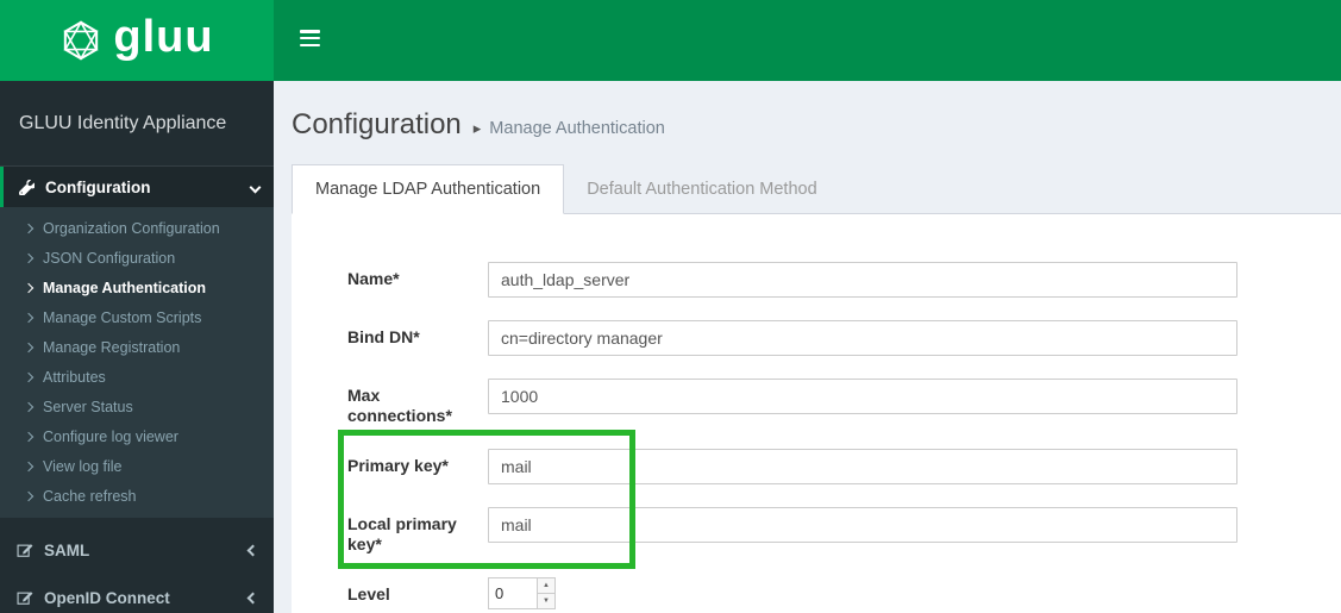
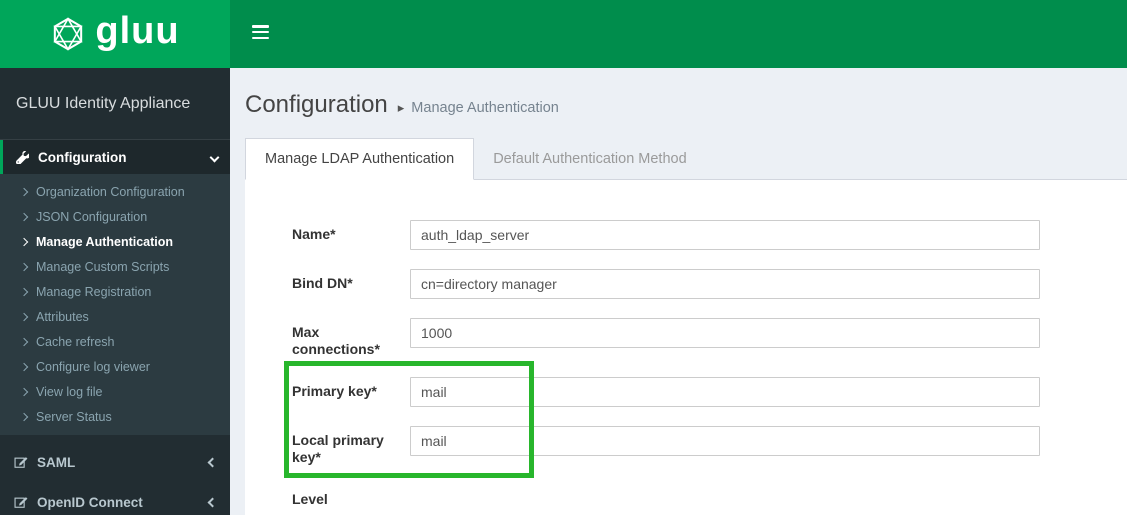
  gluu
  GLUU Identity Appliance
  Configuration
  Organization Configuration
  JSON Configuration
  Manage Authentication
  Manage Custom Scripts
  Manage Registration
  Attributes
- Server Status
+ Cache refresh
  Configure log viewer
  View log file
- Cache refresh
+ Server Status
  SAML
  OpenID Connect
  Configuration
  ▸
  Manage Authentication
  Manage LDAP Authentication
  Default Authentication Method
  Name*
  auth_ldap_server
  Bind DN*
  cn=directory manager
  Max connections*
  1000
  Primary key*
  mail
  Local primary key*
  mail
  Level
- 0
